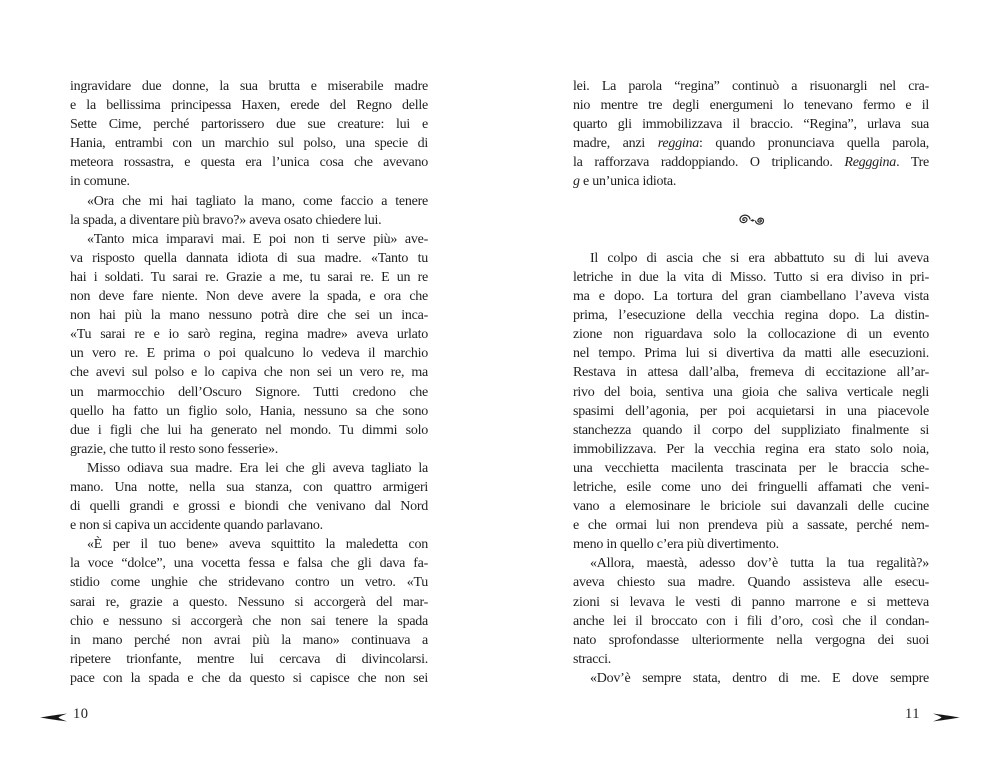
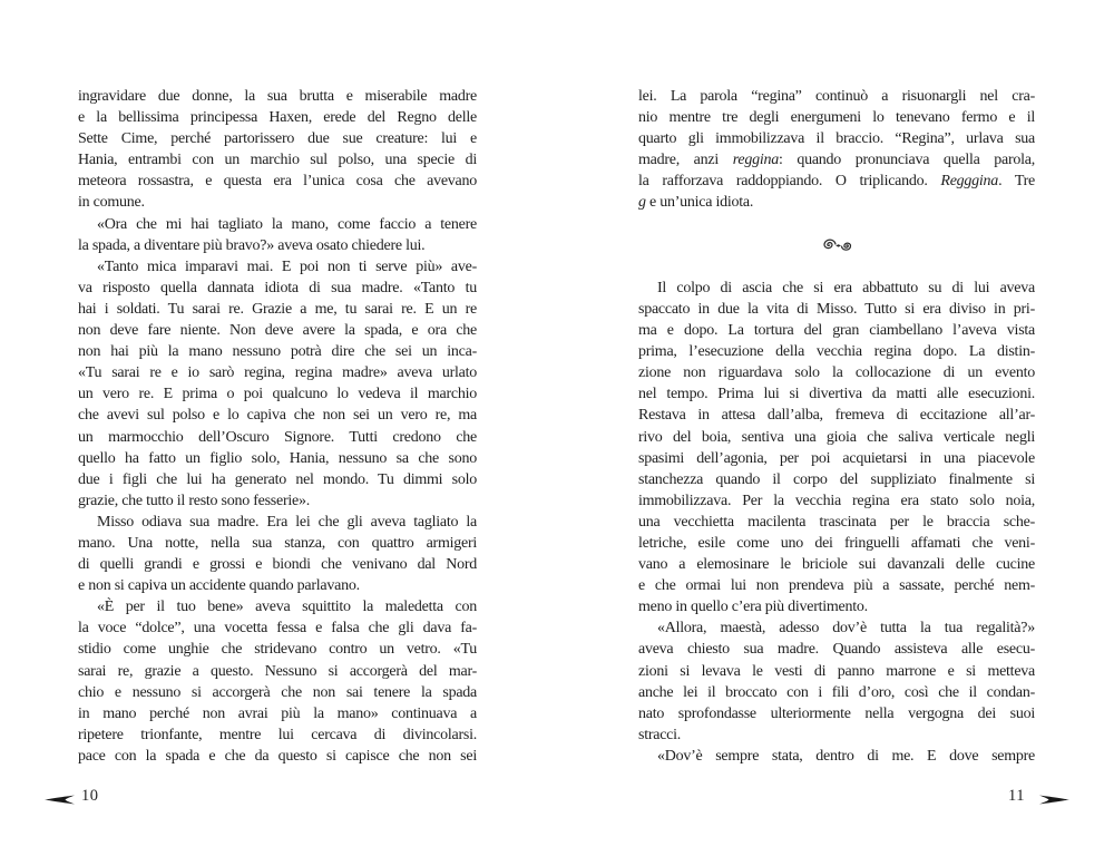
  ingravidare due donne, la sua brutta e miserabile madre
  e la bellissima principessa Haxen, erede del Regno delle
  Sette Cime, perché partorissero due sue creature: lui e
  Hania, entrambi con un marchio sul polso, una specie di
  meteora rossastra, e questa era l’unica cosa che avevano
  in comune.
  «Ora che mi hai tagliato la mano, come faccio a tenere
  la spada, a diventare più bravo?» aveva osato chiedere lui.
  «Tanto mica imparavi mai. E poi non ti serve più» ave-
  va risposto quella dannata idiota di sua madre. «Tanto tu
  hai i soldati. Tu sarai re. Grazie a me, tu sarai re. E un re
  non deve fare niente. Non deve avere la spada, e ora che
  non hai più la mano nessuno potrà dire che sei un inca-
  «Tu sarai re e io sarò regina, regina madre» aveva urlato
  un vero re. E prima o poi qualcuno lo vedeva il marchio
  che avevi sul polso e lo capiva che non sei un vero re, ma
  un marmocchio dell’Oscuro Signore. Tutti credono che
  quello ha fatto un figlio solo, Hania, nessuno sa che sono
  due i figli che lui ha generato nel mondo. Tu dimmi solo
  grazie, che tutto il resto sono fesserie».
  Misso odiava sua madre. Era lei che gli aveva tagliato la
  mano. Una notte, nella sua stanza, con quattro armigeri
  di quelli grandi e grossi e biondi che venivano dal Nord
  e non si capiva un accidente quando parlavano.
  «È per il tuo bene» aveva squittito la maledetta con
  la voce “dolce”, una vocetta fessa e falsa che gli dava fa-
  stidio come unghie che stridevano contro un vetro. «Tu
  sarai re, grazie a questo. Nessuno si accorgerà del mar-
  chio e nessuno si accorgerà che non sai tenere la spada
  in mano perché non avrai più la mano» continuava a
  ripetere trionfante, mentre lui cercava di divincolarsi.
  pace con la spada e che da questo si capisce che non sei
  10
  lei. La parola “regina” continuò a risuonargli nel cra-
  nio mentre tre degli energumeni lo tenevano fermo e il
  quarto gli immobilizzava il braccio. “Regina”, urlava sua
  madre, anzi reggina: quando pronunciava quella parola,
  la rafforzava raddoppiando. O triplicando. Regggina. Tre
  g e un’unica idiota.
  Il colpo di ascia che si era abbattuto su di lui aveva
- letriche in due la vita di Misso. Tutto si era diviso in pri-
+ spaccato in due la vita di Misso. Tutto si era diviso in pri-
  ma e dopo. La tortura del gran ciambellano l’aveva vista
  prima, l’esecuzione della vecchia regina dopo. La distin-
  zione non riguardava solo la collocazione di un evento
  nel tempo. Prima lui si divertiva da matti alle esecuzioni.
  Restava in attesa dall’alba, fremeva di eccitazione all’ar-
  rivo del boia, sentiva una gioia che saliva verticale negli
  spasimi dell’agonia, per poi acquietarsi in una piacevole
  stanchezza quando il corpo del suppliziato finalmente si
  immobilizzava. Per la vecchia regina era stato solo noia,
  una vecchietta macilenta trascinata per le braccia sche-
  letriche, esile come uno dei fringuelli affamati che veni-
  vano a elemosinare le briciole sui davanzali delle cucine
  e che ormai lui non prendeva più a sassate, perché nem-
  meno in quello c’era più divertimento.
  «Allora, maestà, adesso dov’è tutta la tua regalità?»
  aveva chiesto sua madre. Quando assisteva alle esecu-
  zioni si levava le vesti di panno marrone e si metteva
  anche lei il broccato con i fili d’oro, così che il condan-
  nato sprofondasse ulteriormente nella vergogna dei suoi
  stracci.
  «Dov’è sempre stata, dentro di me. E dove sempre
  11
